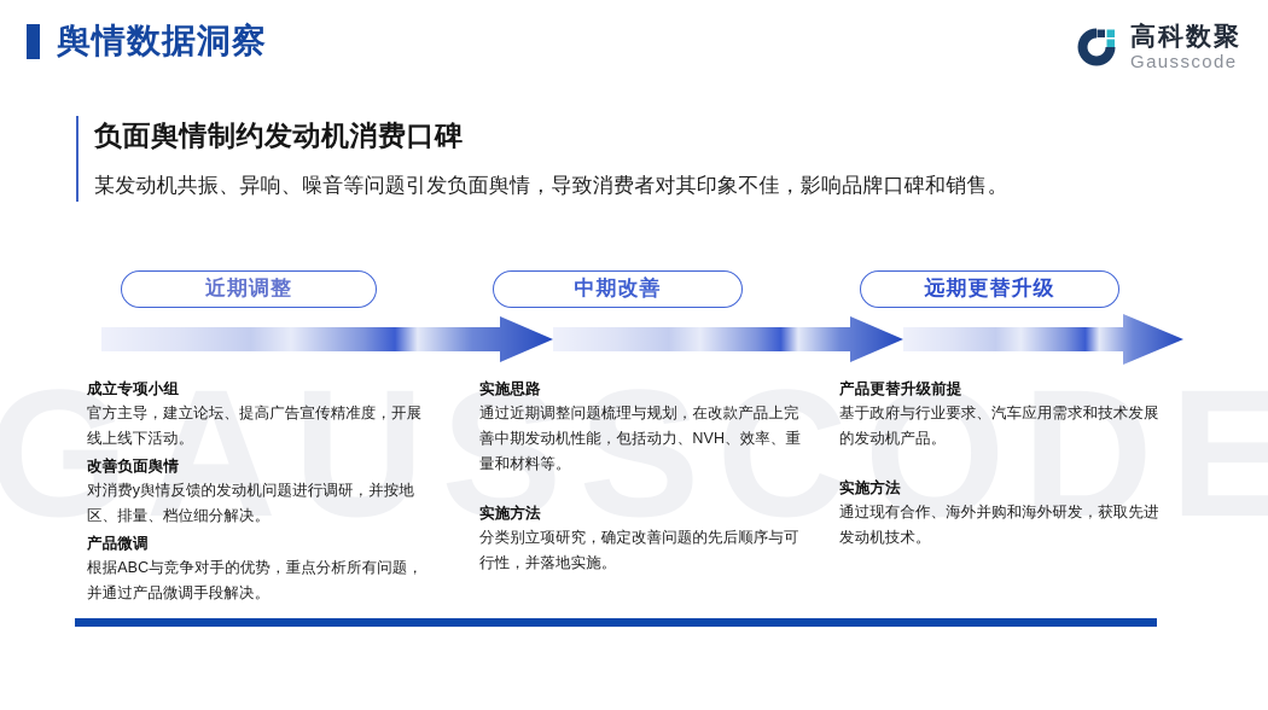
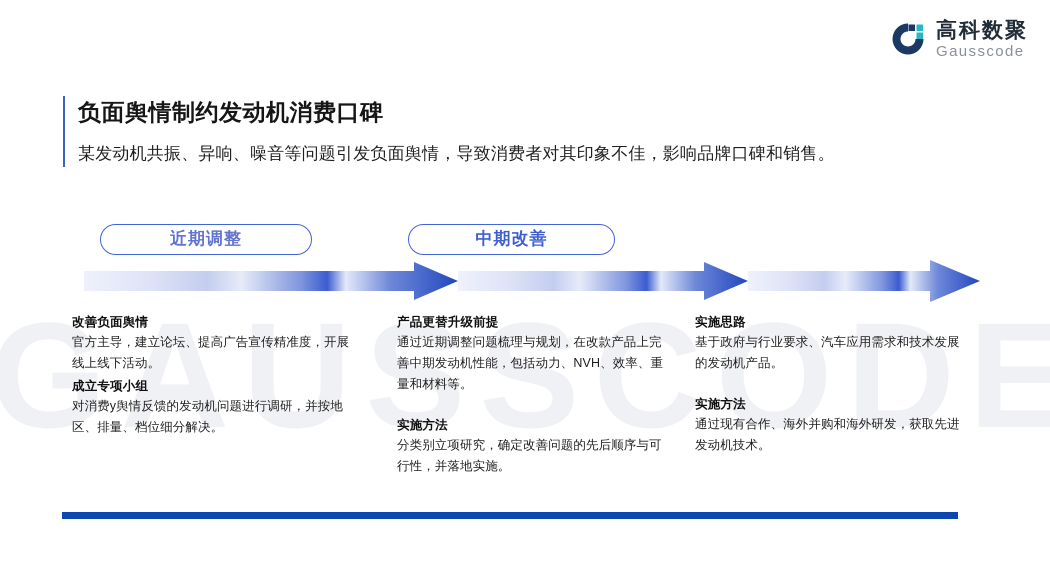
  GAUSSCODE
- 舆情数据洞察
  高科数聚
  Gausscode
  负面舆情制约发动机消费口碑
  某发动机共振、异响、噪音等问题引发负面舆情，导致消费者对其印象不佳，影响品牌口碑和销售。
  近期调整
  中期改善
- 远期更替升级
- 成立专项小组
+ 改善负面舆情
  官方主导，建立论坛、提高广告宣传精准度，开展线上线下活动。
- 改善负面舆情
+ 成立专项小组
  对消费y舆情反馈的发动机问题进行调研，并按地区、排量、档位细分解决。
- 产品微调
- 根据ABC与竞争对手的优势，重点分析所有问题，并通过产品微调手段解决。
- 实施思路
+ 产品更替升级前提
  通过近期调整问题梳理与规划，在改款产品上完善中期发动机性能，包括动力、NVH、效率、重量和材料等。
  实施方法
  分类别立项研究，确定改善问题的先后顺序与可行性，并落地实施。
- 产品更替升级前提
+ 实施思路
  基于政府与行业要求、汽车应用需求和技术发展的发动机产品。
  实施方法
  通过现有合作、海外并购和海外研发，获取先进发动机技术。
